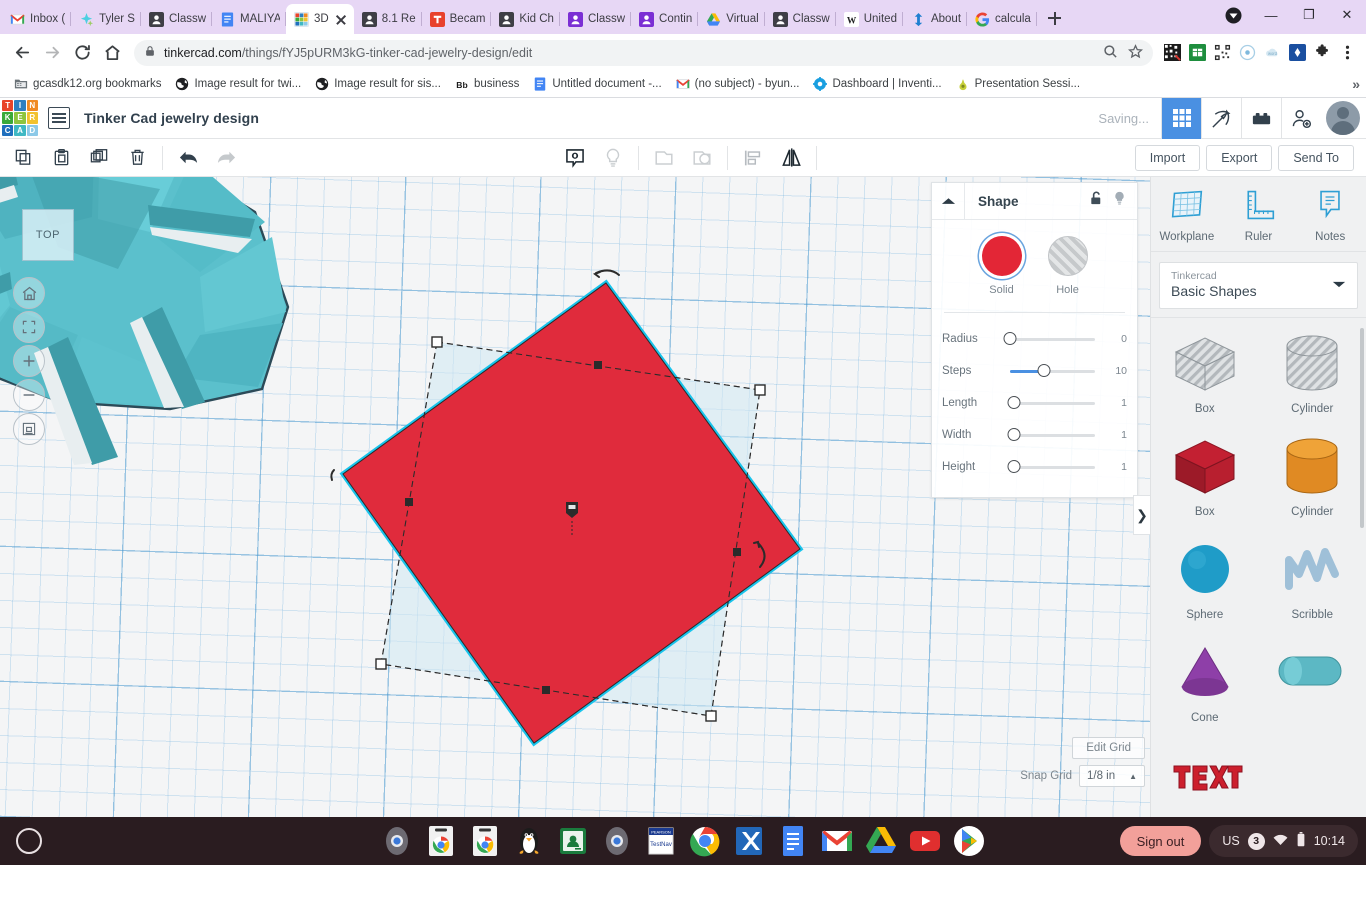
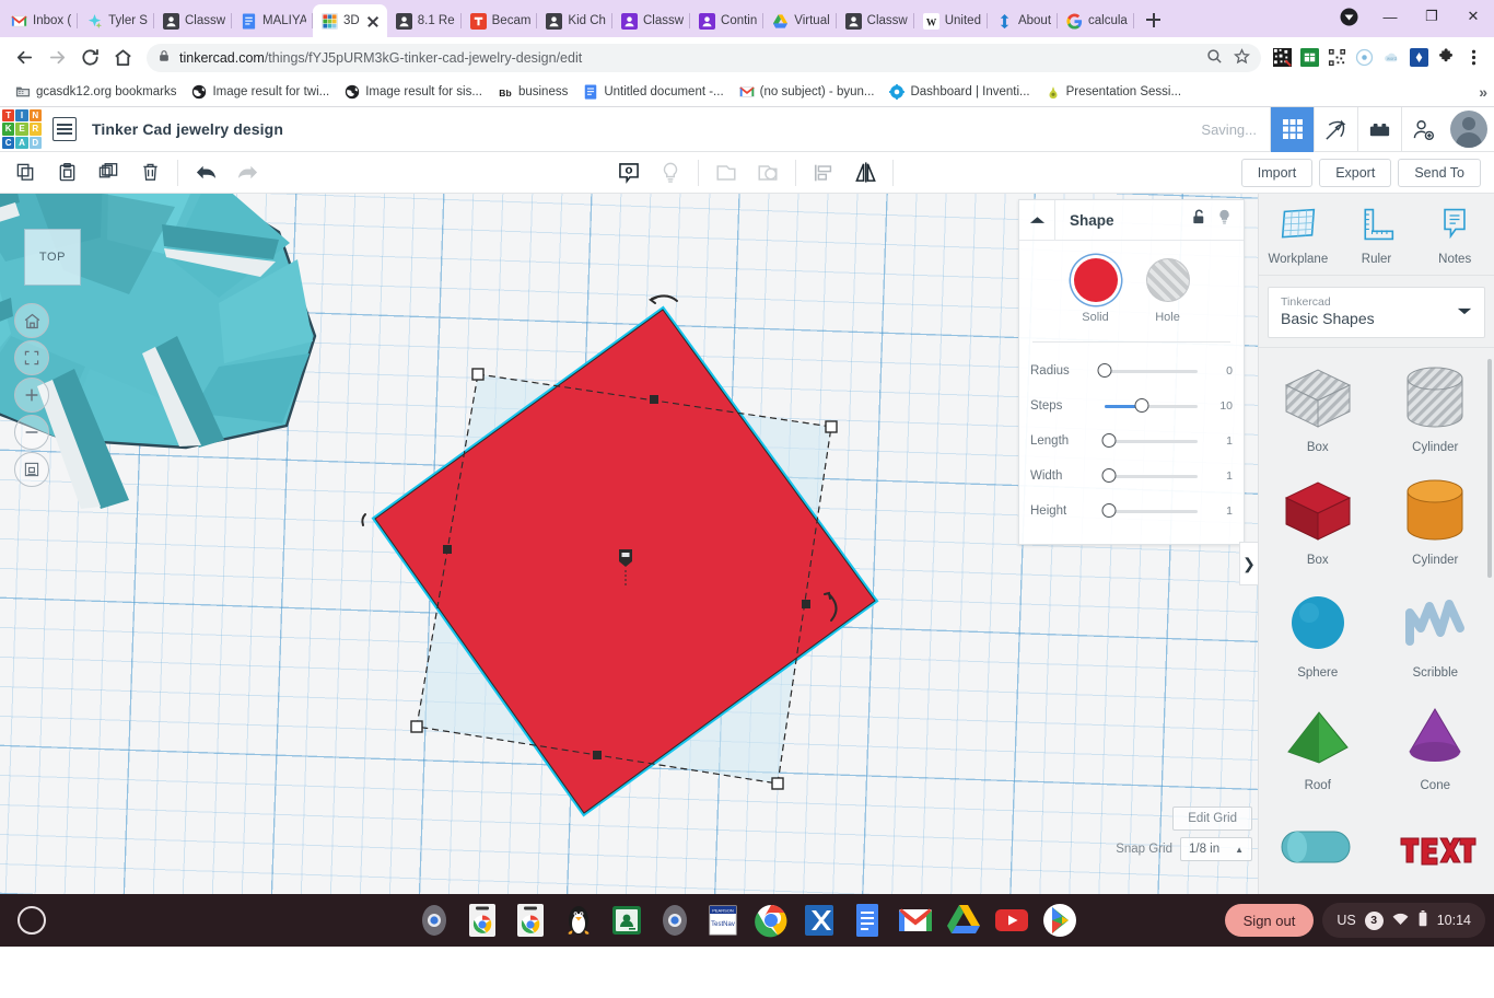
  Inbox (
  Tyler S
  Classw
  MALIYA
  3D
  8.1 Re
  Becam
  Kid Ch
  Classw
  Contin
  Virtual
  Classw
  W
  United
  About
  calcula
  —
  ❐
  ✕
  tinkercad.com/things/fYJ5pURM3kG-tinker-cad-jewelry-design/edit
  gcasdk12.org bookmarks
  Image result for twi...
  Image result for sis...
  Bb
  business
  Untitled document -...
  (no subject) - byun...
  Dashboard | Inventi...
  Presentation Sessi...
  »
  T
  I
  N
  K
  E
  R
  C
  A
  D
  Tinker Cad jewelry design
  Saving...
  Import
  Export
  Send To
  TOP
  Shape
  Solid
  Hole
  Radius
  0
  Steps
  10
  Length
  1
  Width
  1
  Height
  1
  Edit Grid
  Snap Grid
  1/8 in
  ▲
  ❯
  Workplane
  Ruler
  Notes
  Tinkercad
  Basic Shapes
  Box
  Cylinder
  Box
  Cylinder
  Sphere
  Scribble
+ Roof
  Cone
  Sign out
  US
  3
  10:14
